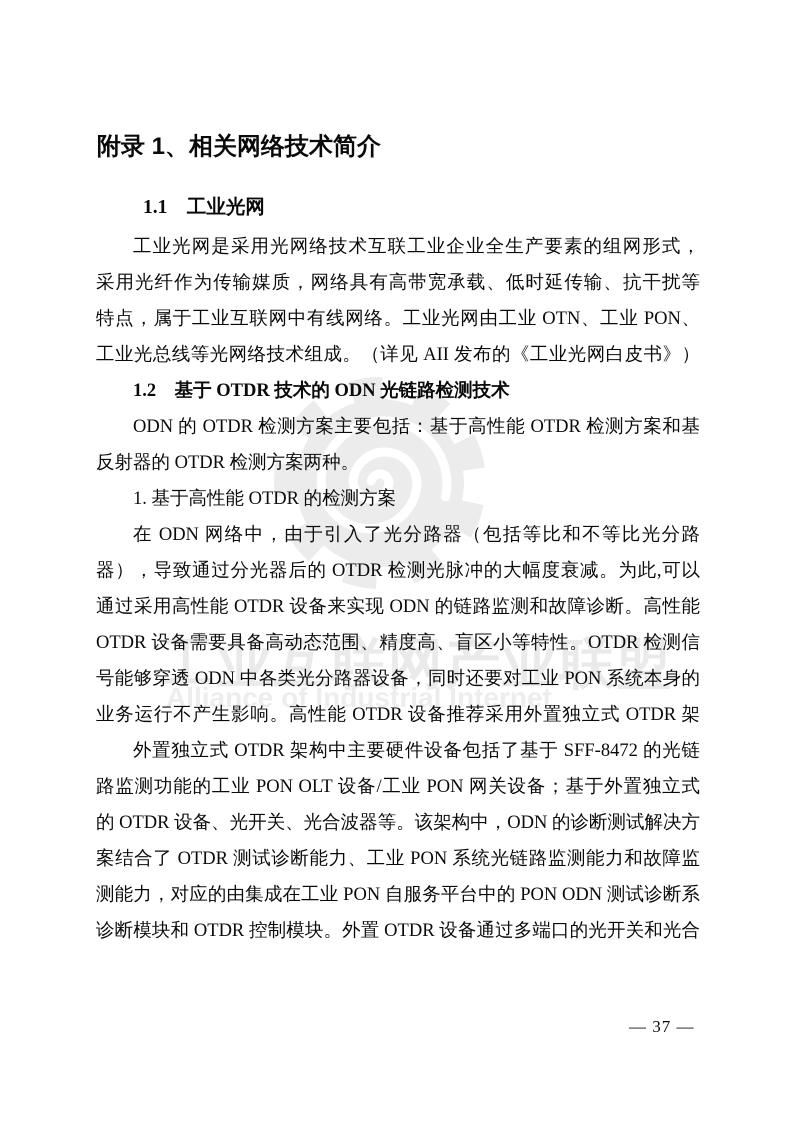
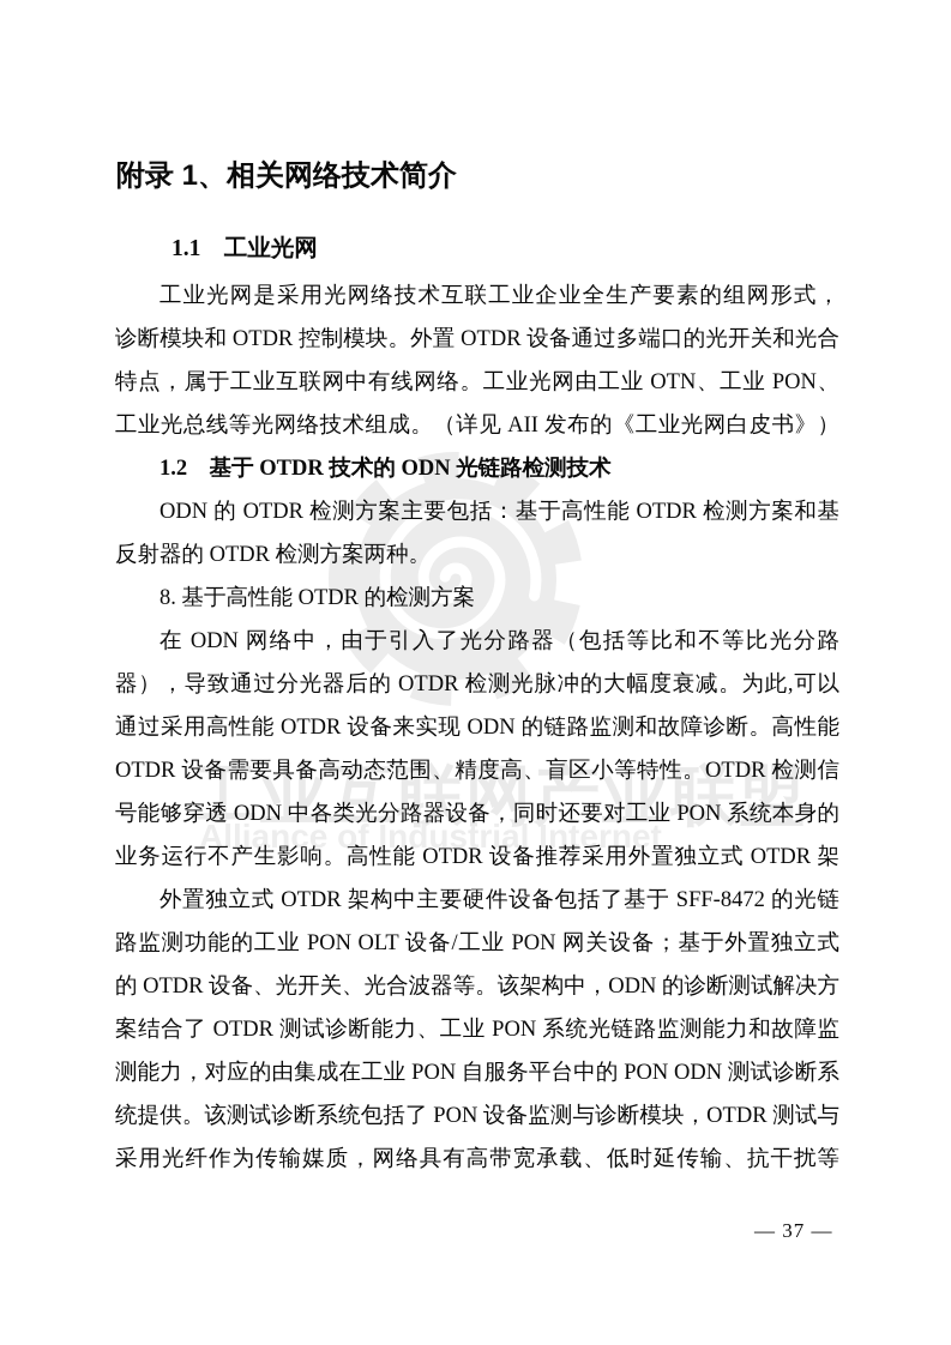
  工业互联网产业联盟
  Alliance of Industrial Internet
  附录 1、相关网络技术简介
  1.1 工业光网
  工业光网是采用光网络技术互联工业企业全生产要素的组网形式，
- 采用光纤作为传输媒质，网络具有高带宽承载、低时延传输、抗干扰等
+ 诊断模块和 OTDR 控制模块。外置 OTDR 设备通过多端口的光开关和光合
  特点，属于工业互联网中有线网络。工业光网由工业 OTN、工业 PON、
  工业光总线等光网络技术组成。（详见 AII 发布的《工业光网白皮书》）
  1.2 基于 OTDR 技术的 ODN 光链路检测技术
  ODN 的 OTDR 检测方案主要包括：基于高性能 OTDR 检测方案和基
  反射器的 OTDR 检测方案两种。
- 1. 基于高性能 OTDR 的检测方案
+ 8. 基于高性能 OTDR 的检测方案
  在 ODN 网络中，由于引入了光分路器（包括等比和不等比光分路
  器），导致通过分光器后的 OTDR 检测光脉冲的大幅度衰减。为此,可以
  通过采用高性能 OTDR 设备来实现 ODN 的链路监测和故障诊断。高性能
  OTDR 设备需要具备高动态范围、精度高、盲区小等特性。OTDR 检测信
  号能够穿透 ODN 中各类光分路器设备，同时还要对工业 PON 系统本身的
  业务运行不产生影响。高性能 OTDR 设备推荐采用外置独立式 OTDR 架
  外置独立式 OTDR 架构中主要硬件设备包括了基于 SFF-8472 的光链
  路监测功能的工业 PON OLT 设备/工业 PON 网关设备；基于外置独立式
  的 OTDR 设备、光开关、光合波器等。该架构中，ODN 的诊断测试解决方
  案结合了 OTDR 测试诊断能力、工业 PON 系统光链路监测能力和故障监
  测能力，对应的由集成在工业 PON 自服务平台中的 PON ODN 测试诊断系
+ 统提供。该测试诊断系统包括了 PON 设备监测与诊断模块，OTDR 测试与
- 诊断模块和 OTDR 控制模块。外置 OTDR 设备通过多端口的光开关和光合
+ 采用光纤作为传输媒质，网络具有高带宽承载、低时延传输、抗干扰等
  — 37 —
